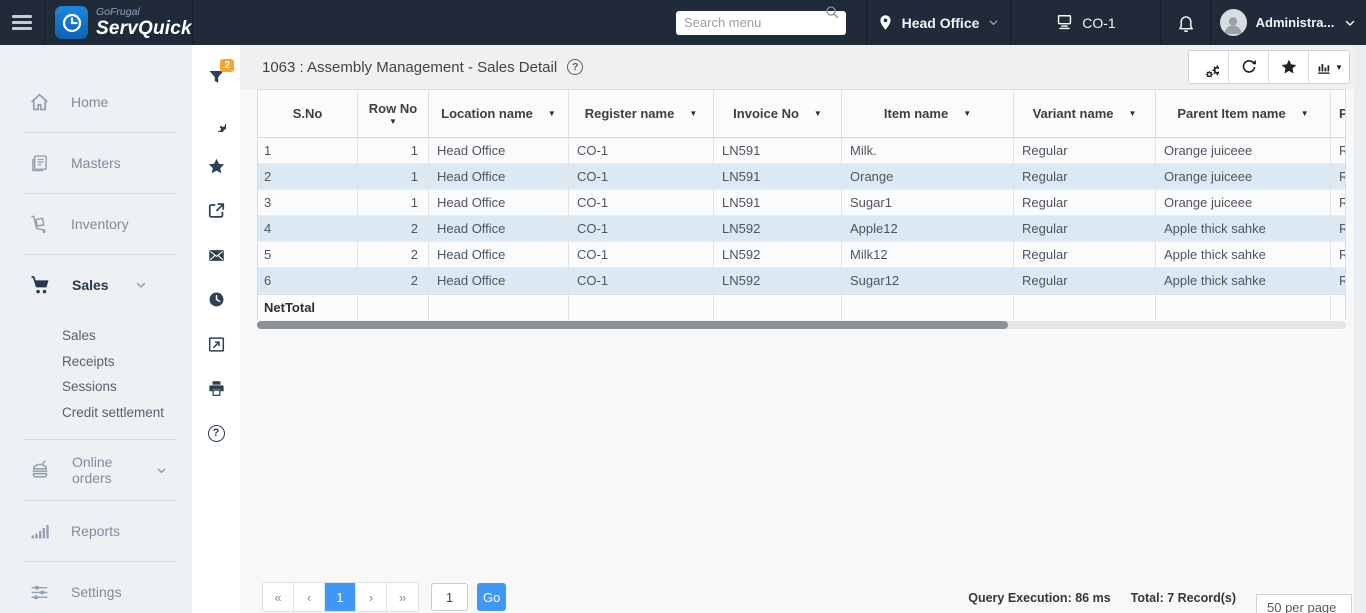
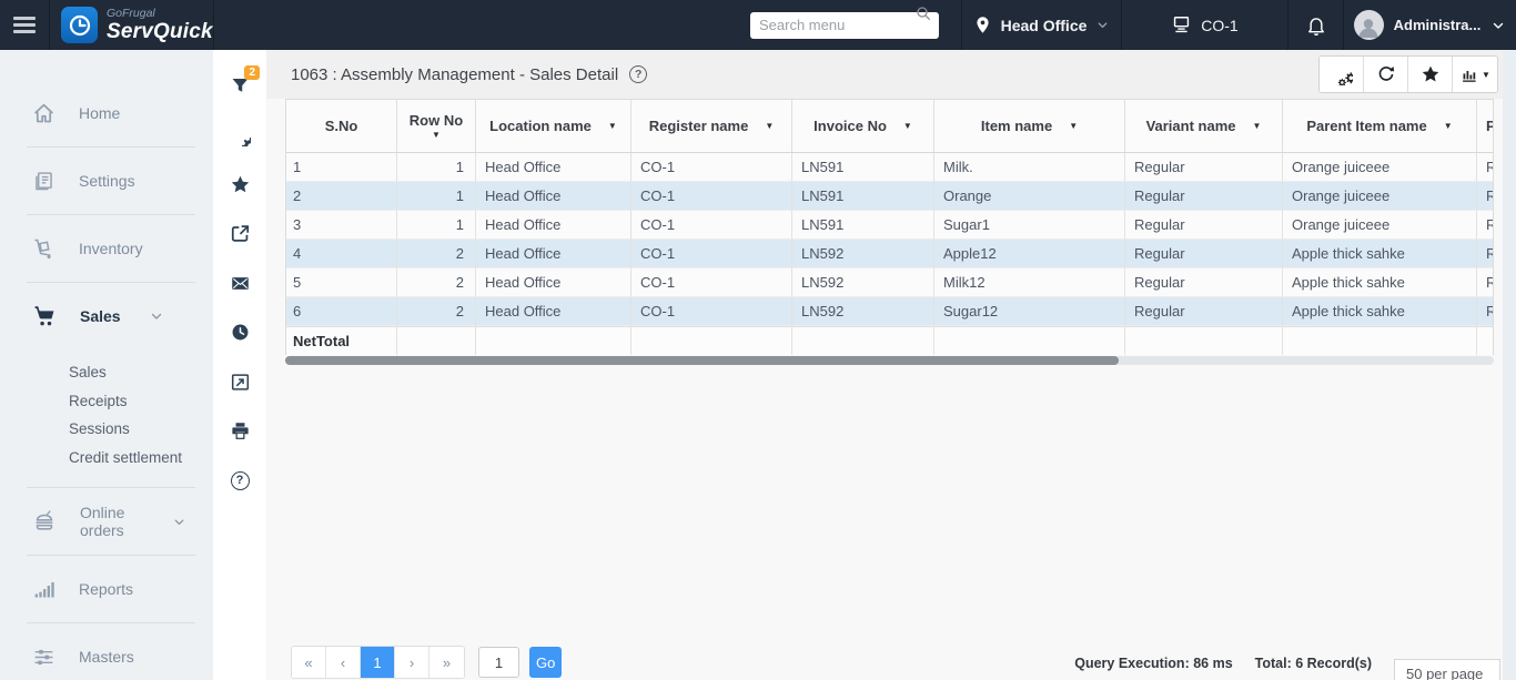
  GoFrugal
  ServQuick
  Search menu
  Head Office
  CO-1
  Administra...
  Home
- Masters
+ Settings
  Inventory
  Sales
  Sales
  Receipts
  Sessions
  Credit settlement
  Online orders
  Reports
- Settings
+ Masters
  2
  ?
  1063 : Assembly Management - Sales Detail
  ?
  ▼
  S.No
  Row No
  ▼
  Location name
  ▼
  Register name
  ▼
  Invoice No
  ▼
  Item name
  ▼
  Variant name
  ▼
  Parent Item name
  ▼
  1
  1
  Head Office
  CO-1
  LN591
  Milk.
  Regular
  Orange juiceee
  2
  1
  Head Office
  CO-1
  LN591
  Orange
  Regular
  Orange juiceee
  3
  1
  Head Office
  CO-1
  LN591
  Sugar1
  Regular
  Orange juiceee
  4
  2
  Head Office
  CO-1
  LN592
  Apple12
  Regular
  Apple thick sahke
  5
  2
  Head Office
  CO-1
  LN592
  Milk12
  Regular
  Apple thick sahke
  6
  2
  Head Office
  CO-1
  LN592
  Sugar12
  Regular
  Apple thick sahke
  NetTotal
  «
  ‹
  1
  ›
  »
  1
  Go
  Query Execution: 86 ms
- Total: 7 Record(s)
+ Total: 6 Record(s)
  50 per page
